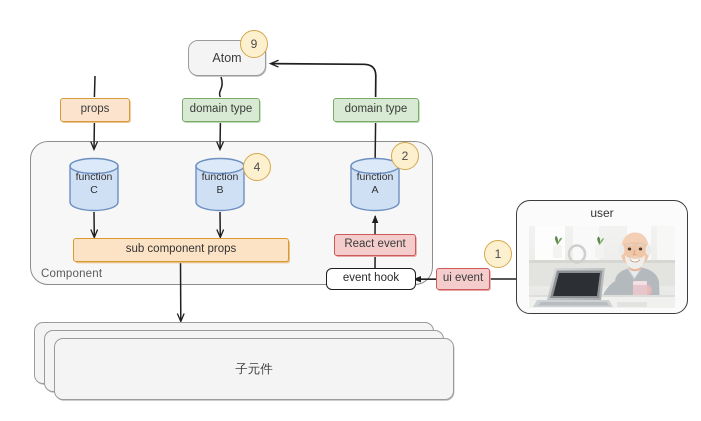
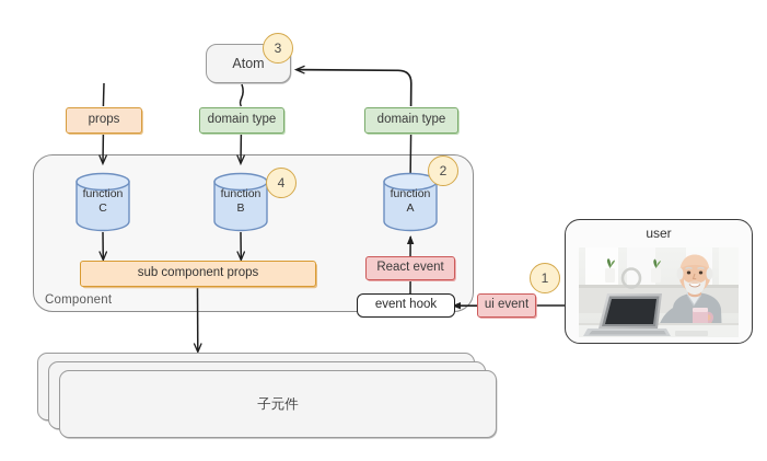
  Component
  Atom
  props
  domain type
  domain type
  function
  C
  function
  B
  function
  A
  sub component props
  React event
  event hook
  ui event
  子元件
  user
- 9
+ 3
  4
  2
  1
